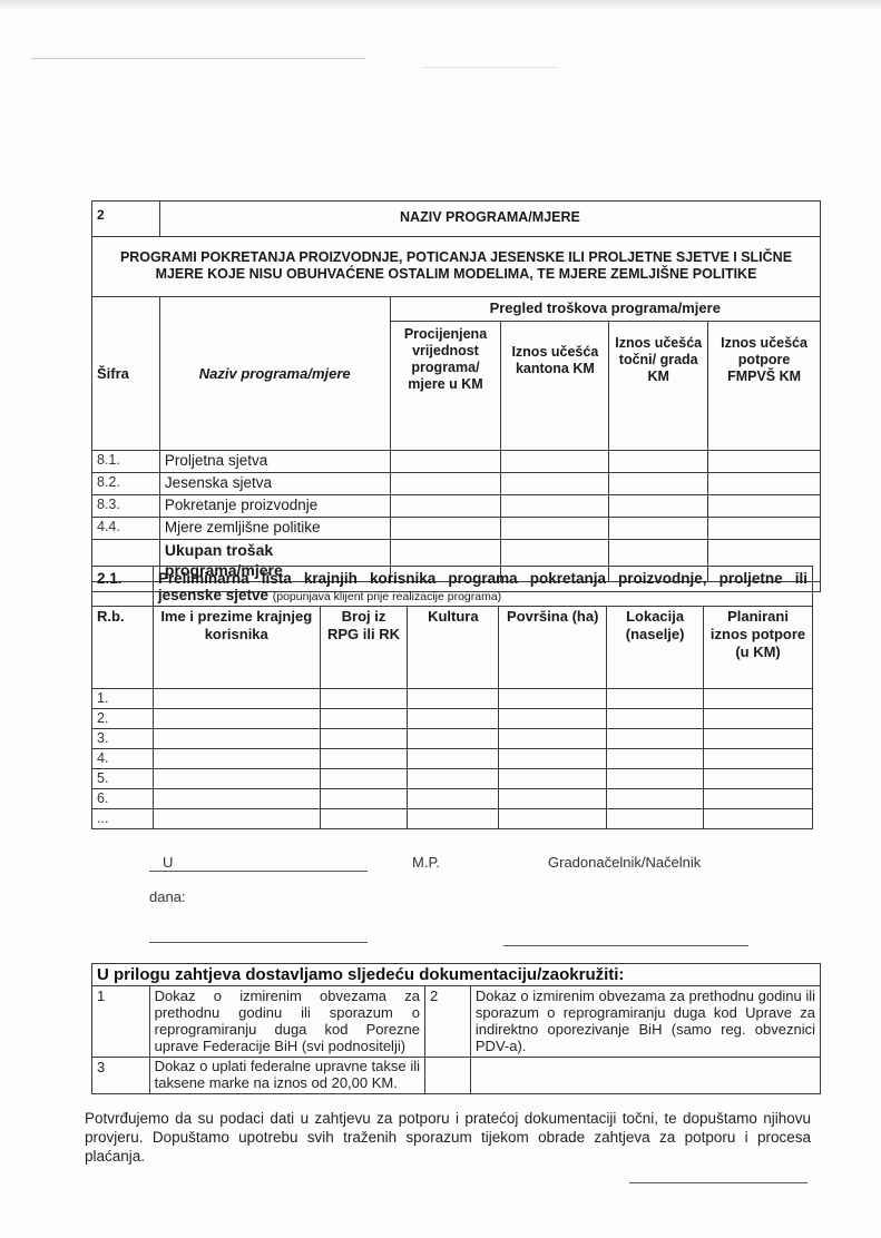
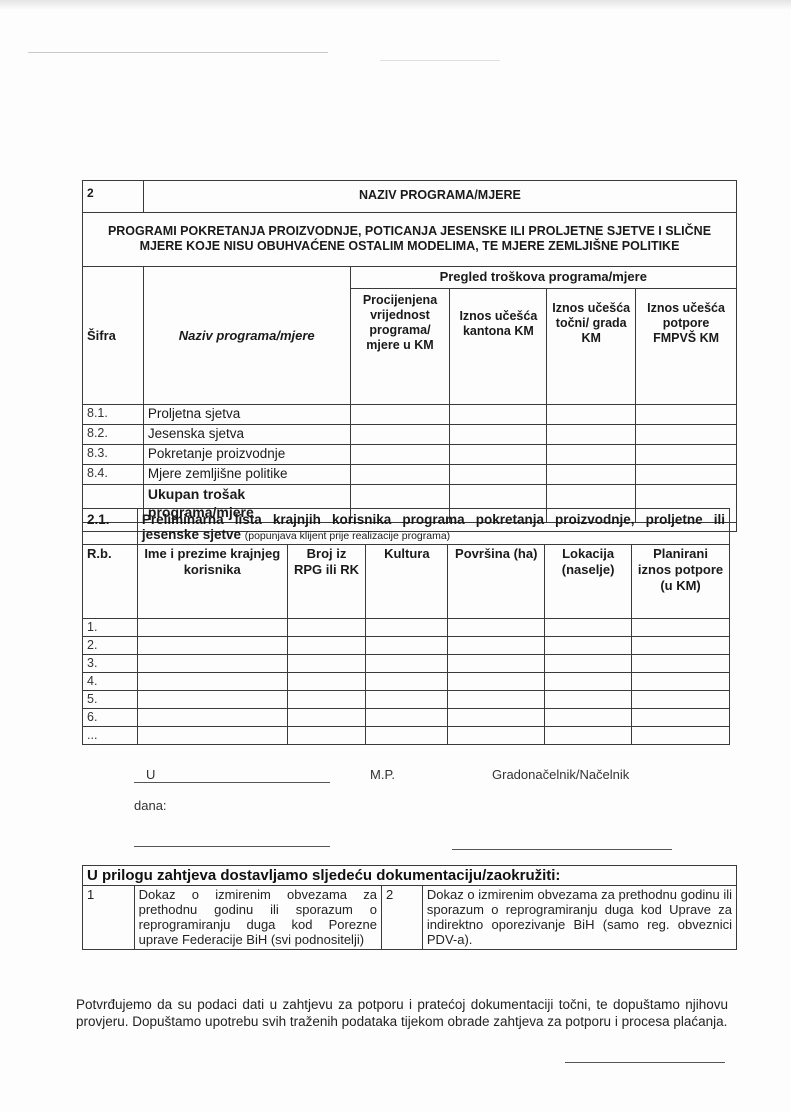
  2	NAZIV PROGRAMA/MJERE
  PROGRAMI POKRETANJA PROIZVODNJE, POTICANJA JESENSKE ILI PROLJETNE SJETVE I SLIČNE MJERE KOJE NISU OBUHVAĆENE OSTALIM MODELIMA, TE MJERE ZEMLJIŠNE POLITIKE
  Šifra	Naziv programa/mjere	Pregled troškova programa/mjere
  Procijenjena vrijednost programa/ mjere u KM	Iznos učešća kantona KM	Iznos učešća točni/ grada KM	Iznos učešća potpore FMPVŠ KM
  8.1.	Proljetna sjetva
  8.2.	Jesenska sjetva
  8.3.	Pokretanje proizvodnje
- 4.4.	Mjere zemljišne politike
+ 8.4.	Mjere zemljišne politike
  	Ukupan trošakprograma/mjere
  2.1.	Preliminarna lista krajnjih korisnika programa pokretanja proizvodnje, proljetne ili jesenske sjetve (popunjava klijent prije realizacije programa)
  R.b.	Ime i prezime krajnjeg korisnika	Broj iz RPG ili RK	Kultura	Površina (ha)	Lokacija (naselje)	Planirani iznos potpore (u KM)
  1.
  2.
  3.
  4.
  5.
  6.
  ...
  U
  M.P.
  Gradonačelnik/Načelnik
  dana:
  U prilogu zahtjeva dostavljamo sljedeću dokumentaciju/zaokružiti:
  1	Dokaz o izmirenim obvezama za prethodnu godinu ili sporazum o reprogramiranju duga kod Porezne uprave Federacije BiH (svi podnositelji)	2	Dokaz o izmirenim obvezama za prethodnu godinu ili sporazum o reprogramiranju duga kod Uprave za indirektno oporezivanje BiH (samo reg. obveznici PDV-a).
- 3	Dokaz o uplati federalne upravne takse ili taksene marke na iznos od 20,00 KM.
- Potvrđujemo da su podaci dati u zahtjevu za potporu i pratećoj dokumentaciji točni, te dopuštamo njihovu provjeru. Dopuštamo upotrebu svih traženih sporazum tijekom obrade zahtjeva za potporu i procesa plaćanja.
+ Potvrđujemo da su podaci dati u zahtjevu za potporu i pratećoj dokumentaciji točni, te dopuštamo njihovu provjeru. Dopuštamo upotrebu svih traženih podataka tijekom obrade zahtjeva za potporu i procesa plaćanja.
